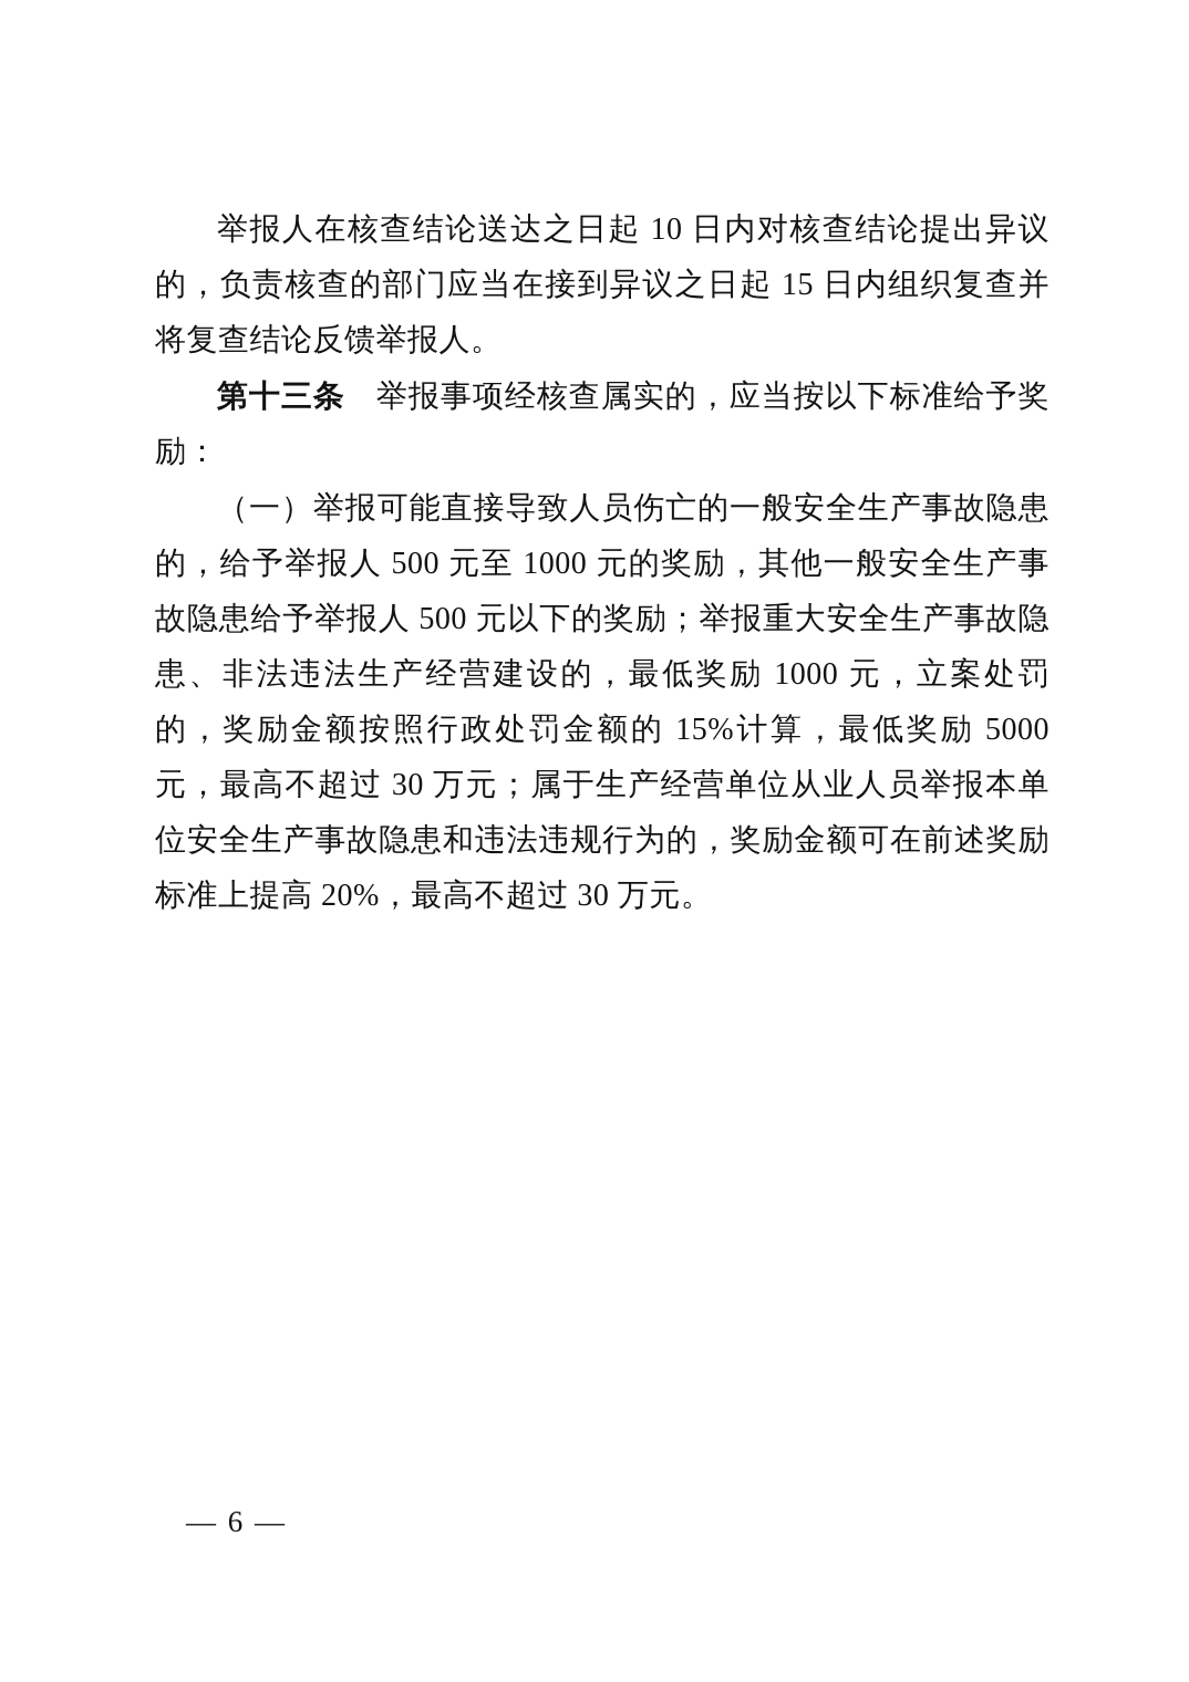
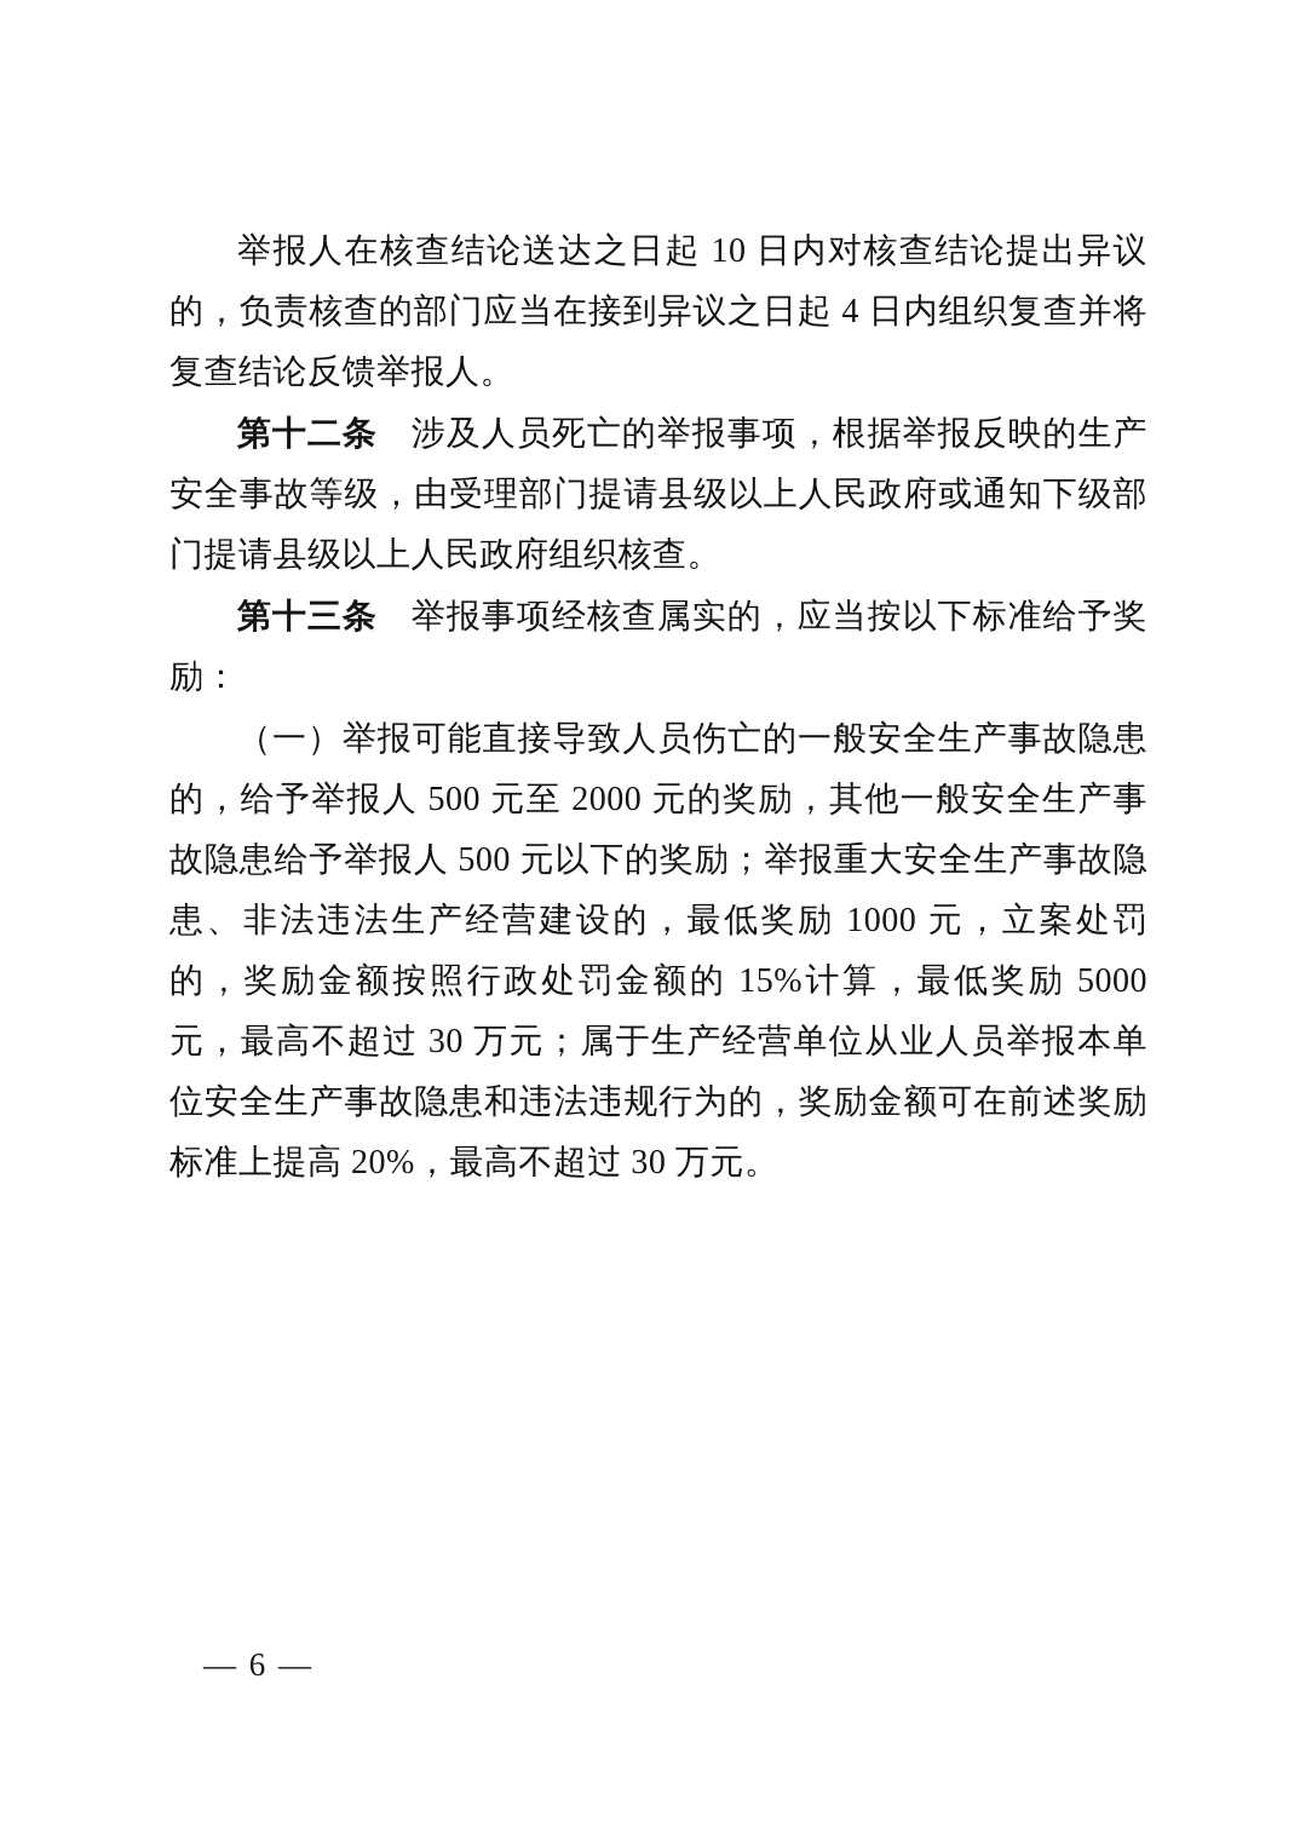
- 举报人在核查结论送达之日起 10 日内对核查结论提出异议的，负责核查的部门应当在接到异议之日起 15 日内组织复查并将复查结论反馈举报人。
+ 举报人在核查结论送达之日起 10 日内对核查结论提出异议的，负责核查的部门应当在接到异议之日起 4 日内组织复查并将复查结论反馈举报人。
+ 第十二条 涉及人员死亡的举报事项，根据举报反映的生产安全事故等级，由受理部门提请县级以上人民政府或通知下级部门提请县级以上人民政府组织核查。
  第十三条 举报事项经核查属实的，应当按以下标准给予奖励：
- （一）举报可能直接导致人员伤亡的一般安全生产事故隐患的，给予举报人 500 元至 1000 元的奖励，其他一般安全生产事故隐患给予举报人 500 元以下的奖励；举报重大安全生产事故隐患、非法违法生产经营建设的，最低奖励 1000 元，立案处罚的，奖励金额按照行政处罚金额的 15%计算，最低奖励 5000 元，最高不超过 30 万元；属于生产经营单位从业人员举报本单位安全生产事故隐患和违法违规行为的，奖励金额可在前述奖励标准上提高 20%，最高不超过 30 万元。
+ （一）举报可能直接导致人员伤亡的一般安全生产事故隐患的，给予举报人 500 元至 2000 元的奖励，其他一般安全生产事故隐患给予举报人 500 元以下的奖励；举报重大安全生产事故隐患、非法违法生产经营建设的，最低奖励 1000 元，立案处罚的，奖励金额按照行政处罚金额的 15%计算，最低奖励 5000 元，最高不超过 30 万元；属于生产经营单位从业人员举报本单位安全生产事故隐患和违法违规行为的，奖励金额可在前述奖励标准上提高 20%，最高不超过 30 万元。
  — 6 —
